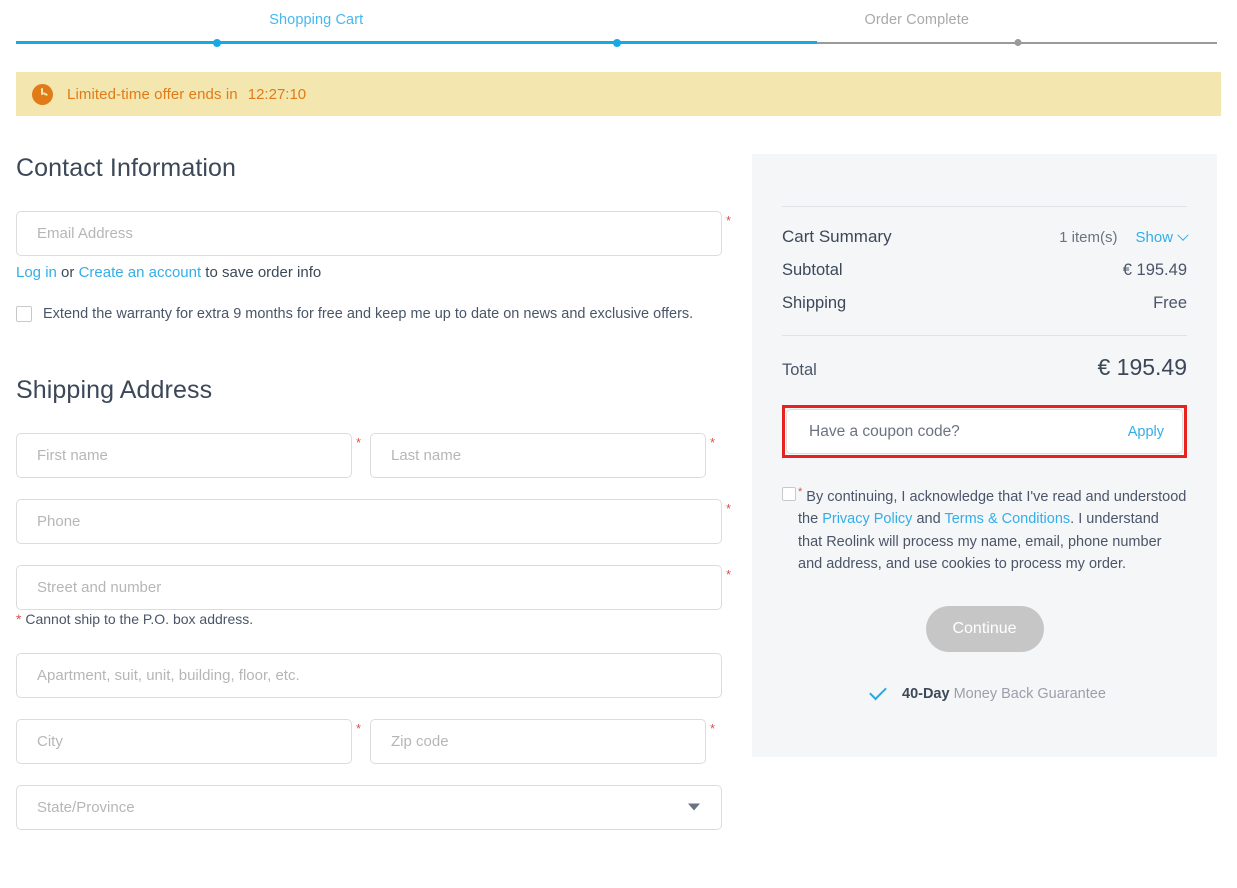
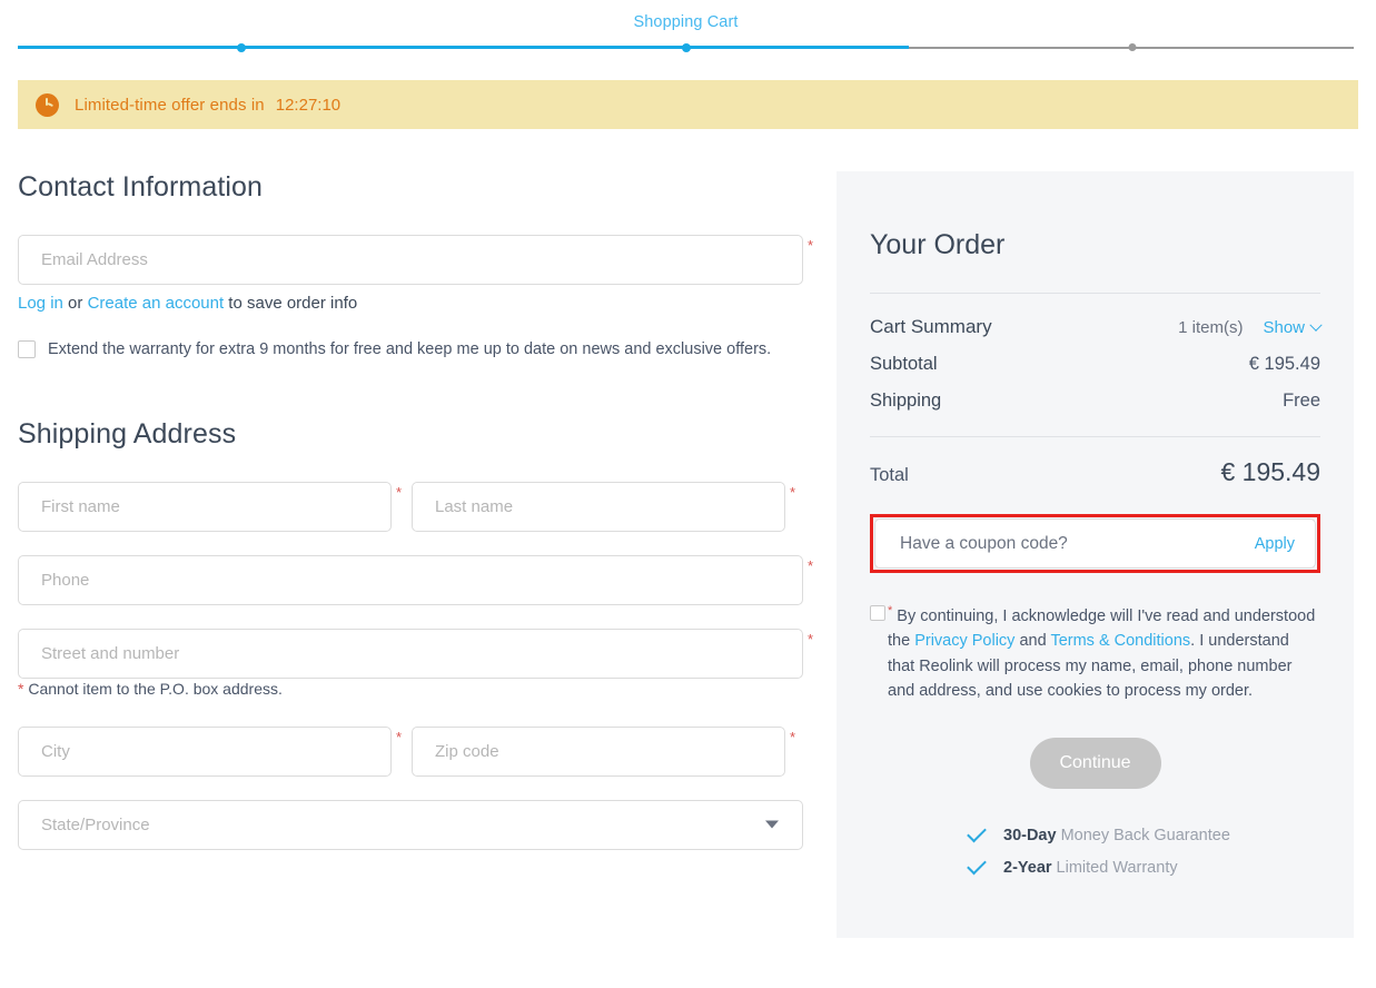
  Shopping Cart
- Order Complete
  Limited-time offer ends in
  12:27:10
  Contact Information
  Email Address
  *
  Log in or Create an account to save order info
  Extend the warranty for extra 9 months for free and keep me up to date on news and exclusive offers.
  Shipping Address
  First name
  *
  Last name
  *
  Phone
  *
  Street and number
  *
- * Cannot ship to the P.O. box address.
+ * Cannot item to the P.O. box address.
- Apartment, suit, unit, building, floor, etc.
  City
  *
  Zip code
  *
  State/Province
+ Your Order
  Cart Summary
  1 item(s)
  Show
  Subtotal
  € 195.49
  Shipping
  Free
  Total
  € 195.49
  Have a coupon code?
  Apply
- * By continuing, I acknowledge that I've read and understood the Privacy Policy and Terms & Conditions. I understand that Reolink will process my name, email, phone number and address, and use cookies to process my order.
+ * By continuing, I acknowledge will I've read and understood the Privacy Policy and Terms & Conditions. I understand that Reolink will process my name, email, phone number and address, and use cookies to process my order.
  Continue
- 40-Day Money Back Guarantee
+ 30-Day Money Back Guarantee
+ 2-Year Limited Warranty
